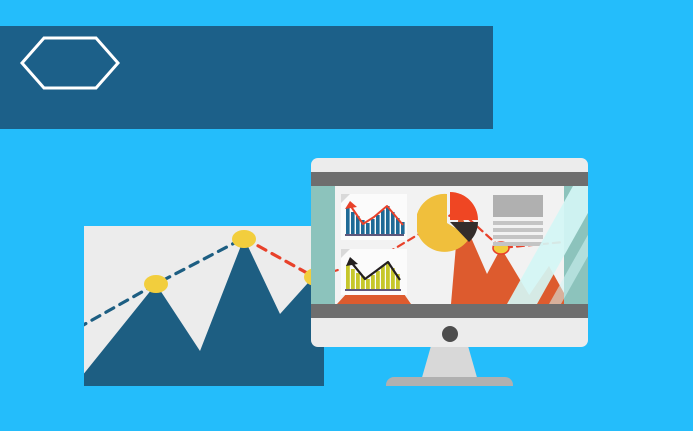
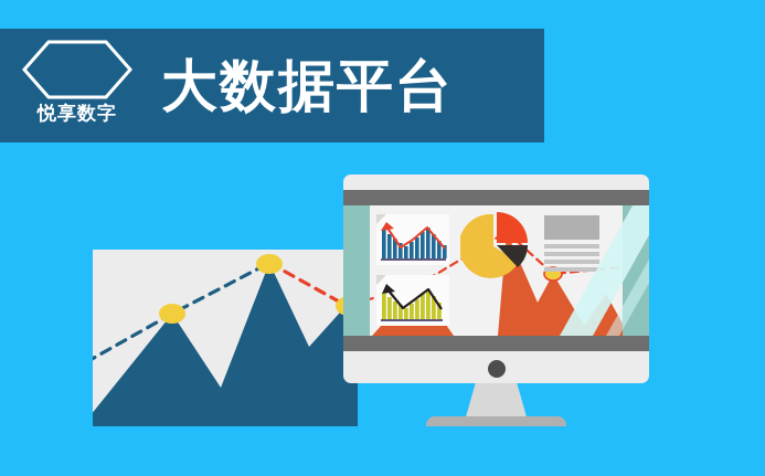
+ 悦享数字
+ 大数据平台
